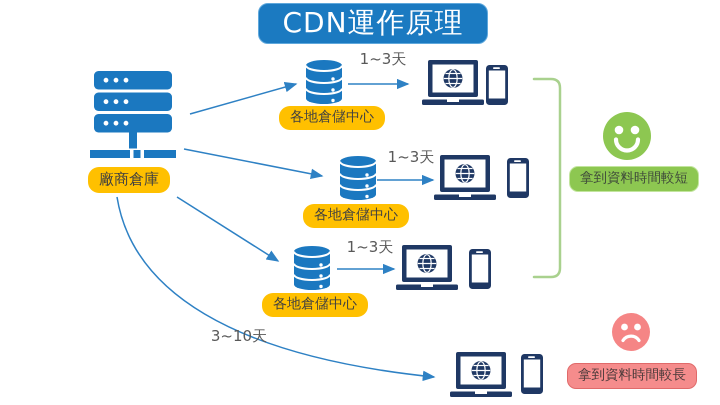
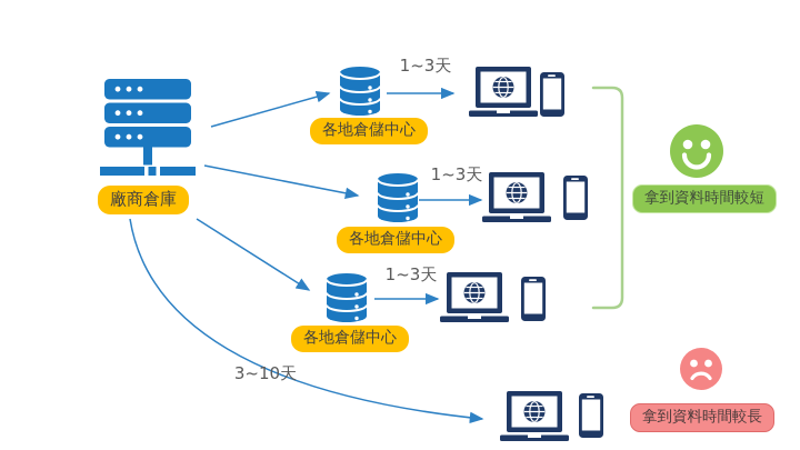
- CDN運作原理
  廠商倉庫
  各地倉儲中心
  1~3天
  各地倉儲中心
  1~3天
  各地倉儲中心
  1~3天
  3~10天
  拿到資料時間較短
  拿到資料時間較長
